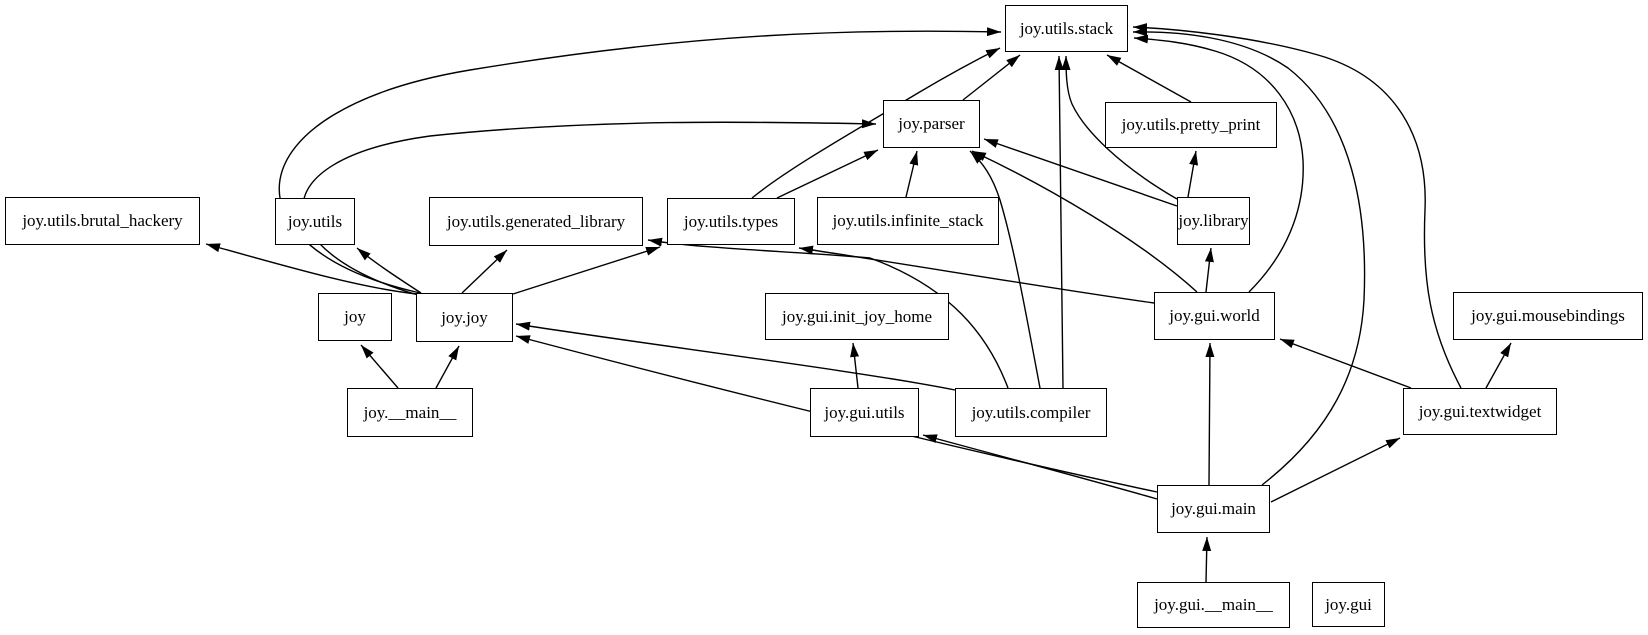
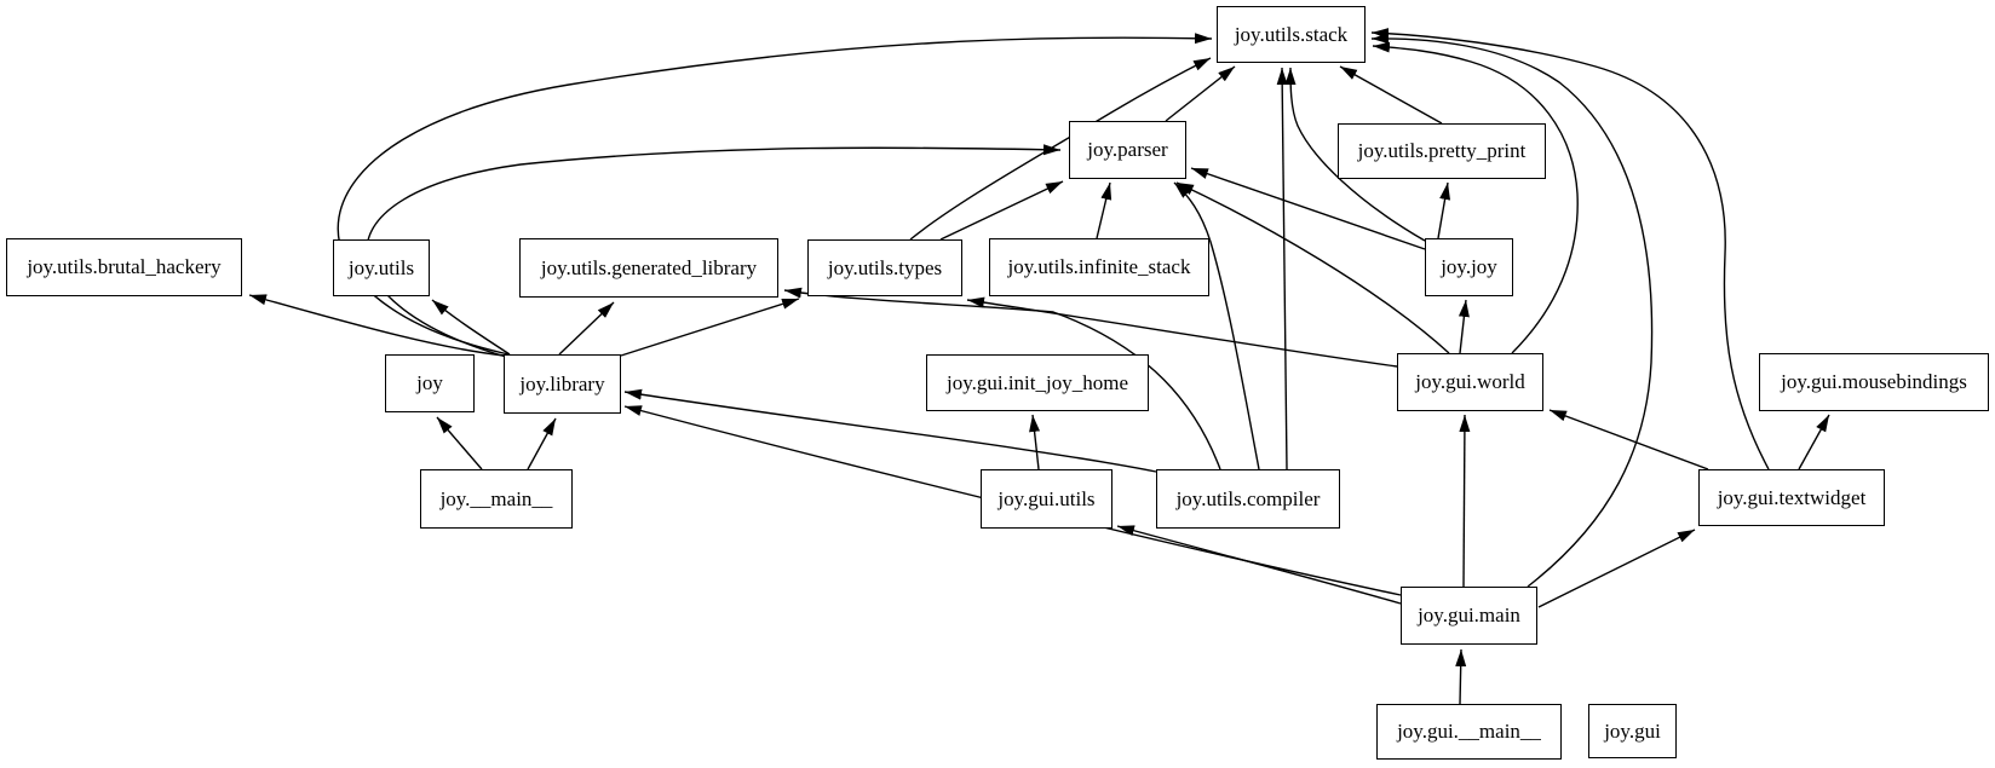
  joy.utils.stack
  joy.parser
  joy.utils.pretty_print
  joy.utils.brutal_hackery
  joy.utils
  joy.utils.generated_library
  joy.utils.types
  joy.utils.infinite_stack
- joy.library
+ joy.joy
  joy
- joy.joy
+ joy.library
  joy.gui.init_joy_home
  joy.gui.world
  joy.gui.mousebindings
  joy.__main__
  joy.gui.utils
  joy.utils.compiler
  joy.gui.textwidget
  joy.gui.main
  joy.gui.__main__
  joy.gui
